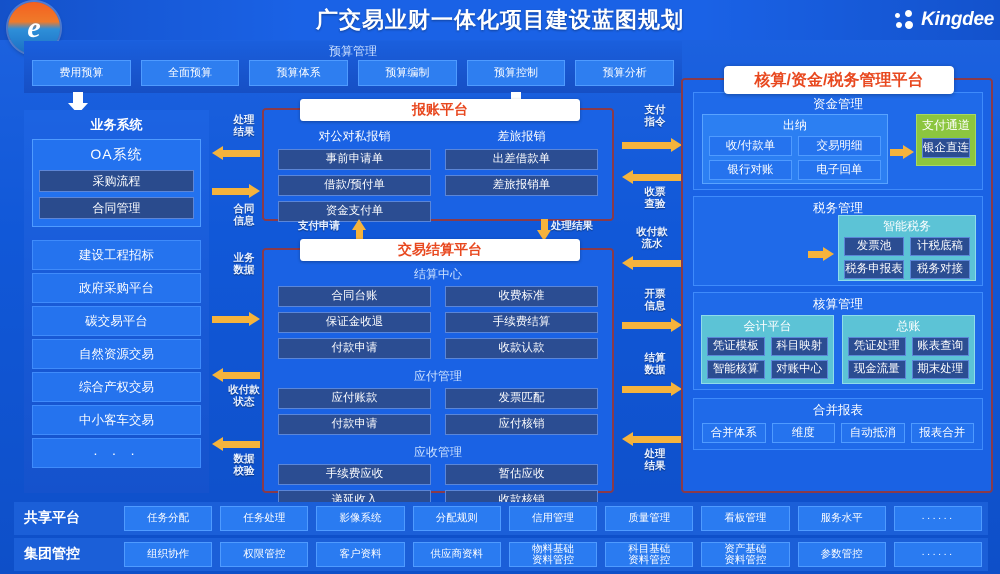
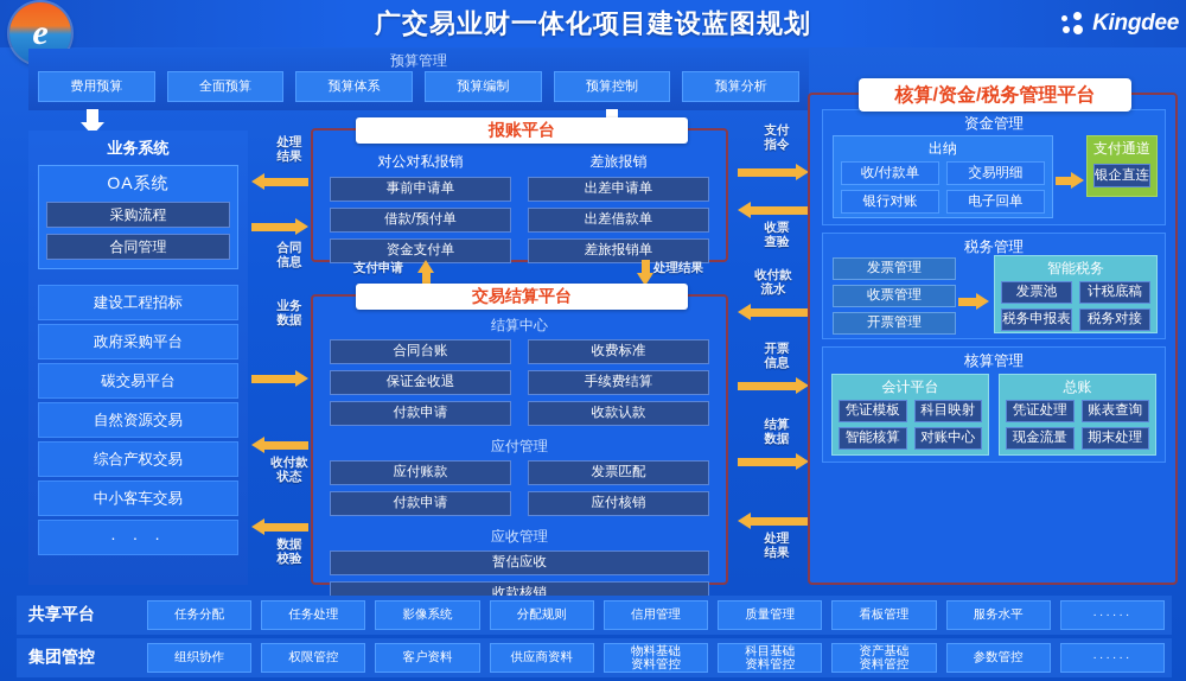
  广交易业财一体化项目建设蓝图规划
  e
  Kingdee
  预算管理
  费用预算
  全面预算
  预算体系
  预算编制
  预算控制
  预算分析
  业务系统
  OA系统
  采购流程
  合同管理
  建设工程招标
  政府采购平台
  碳交易平台
  自然资源交易
  综合产权交易
  中小客车交易
  · · ·
  处理
  结果
  合同
  信息
  业务
  数据
  收付款
  状态
  数据
  校验
  对公对私报销
  事前申请单
  借款/预付单
  资金支付单
  差旅报销
+ 出差申请单
  出差借款单
  差旅报销单
  报账平台
  支付申请
  处理结果
  结算中心
  合同台账
  保证金收退
  付款申请
  收费标准
  手续费结算
  收款认款
  应付管理
  应付账款
  付款申请
  发票匹配
  应付核销
  应收管理
- 手续费应收
- 递延收入
  暂估应收
  收款核销
  交易结算平台
  支付
  指令
  收票
  查验
  收付款
  流水
  开票
  信息
  结算
  数据
  处理
  结果
  资金管理
  出纳
  收/付款单
  交易明细
  银行对账
  电子回单
  支付通道
  银企直连
  税务管理
+ 发票管理
+ 收票管理
+ 开票管理
  智能税务
  发票池
  计税底稿
  税务申报表
  税务对接
  核算管理
  会计平台
  凭证模板
  科目映射
  智能核算
  对账中心
  总账
  凭证处理
  账表查询
  现金流量
  期末处理
- 合并报表
- 合并体系
- 维度
- 自动抵消
- 报表合并
  核算/资金/税务管理平台
  共享平台
  任务分配
  任务处理
  影像系统
  分配规则
  信用管理
  质量管理
  看板管理
  服务水平
  ······
  集团管控
  组织协作
  权限管控
  客户资料
  供应商资料
  物料基础
  资料管控
  科目基础
  资料管控
  资产基础
  资料管控
  参数管控
  ······
